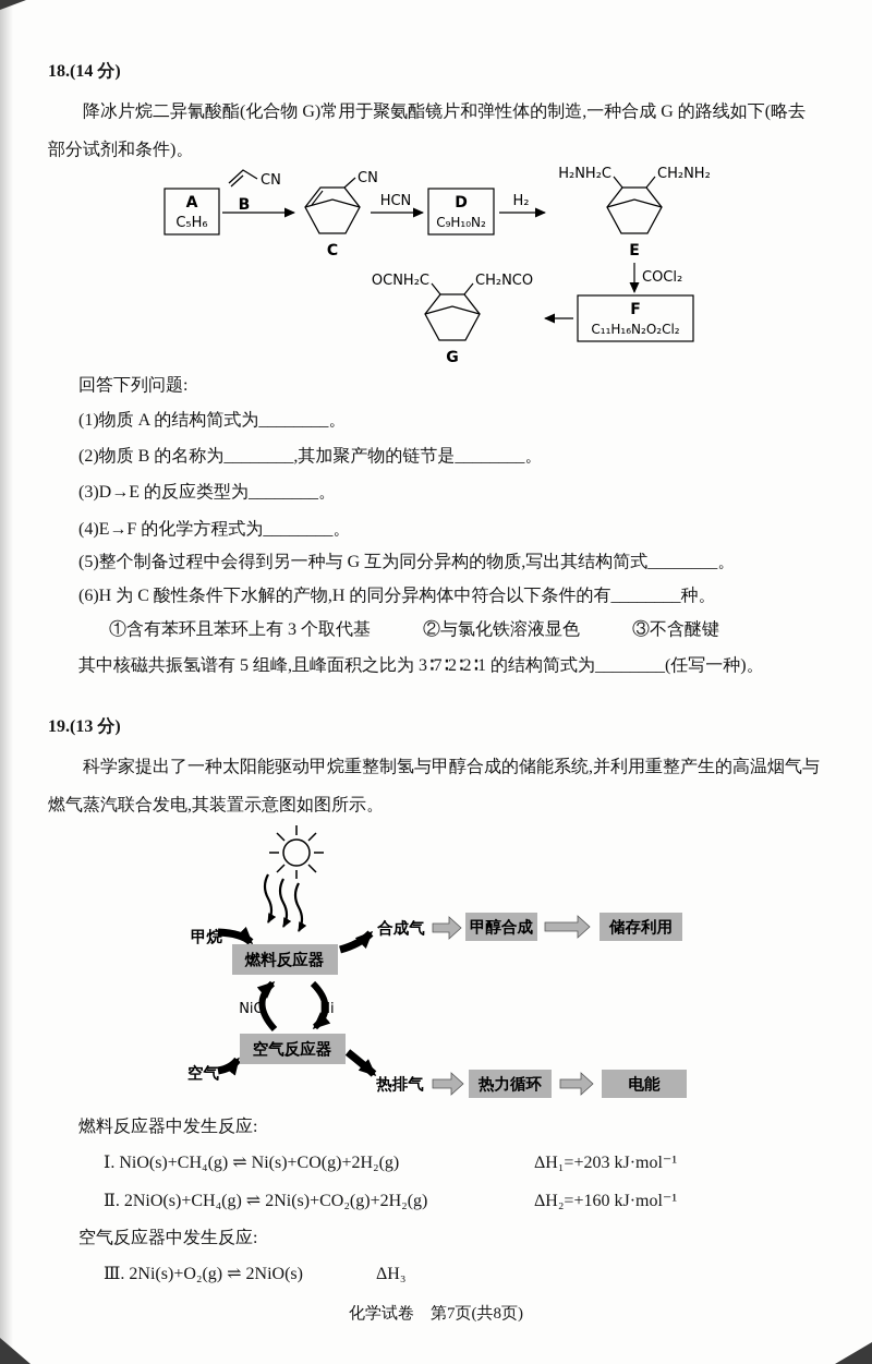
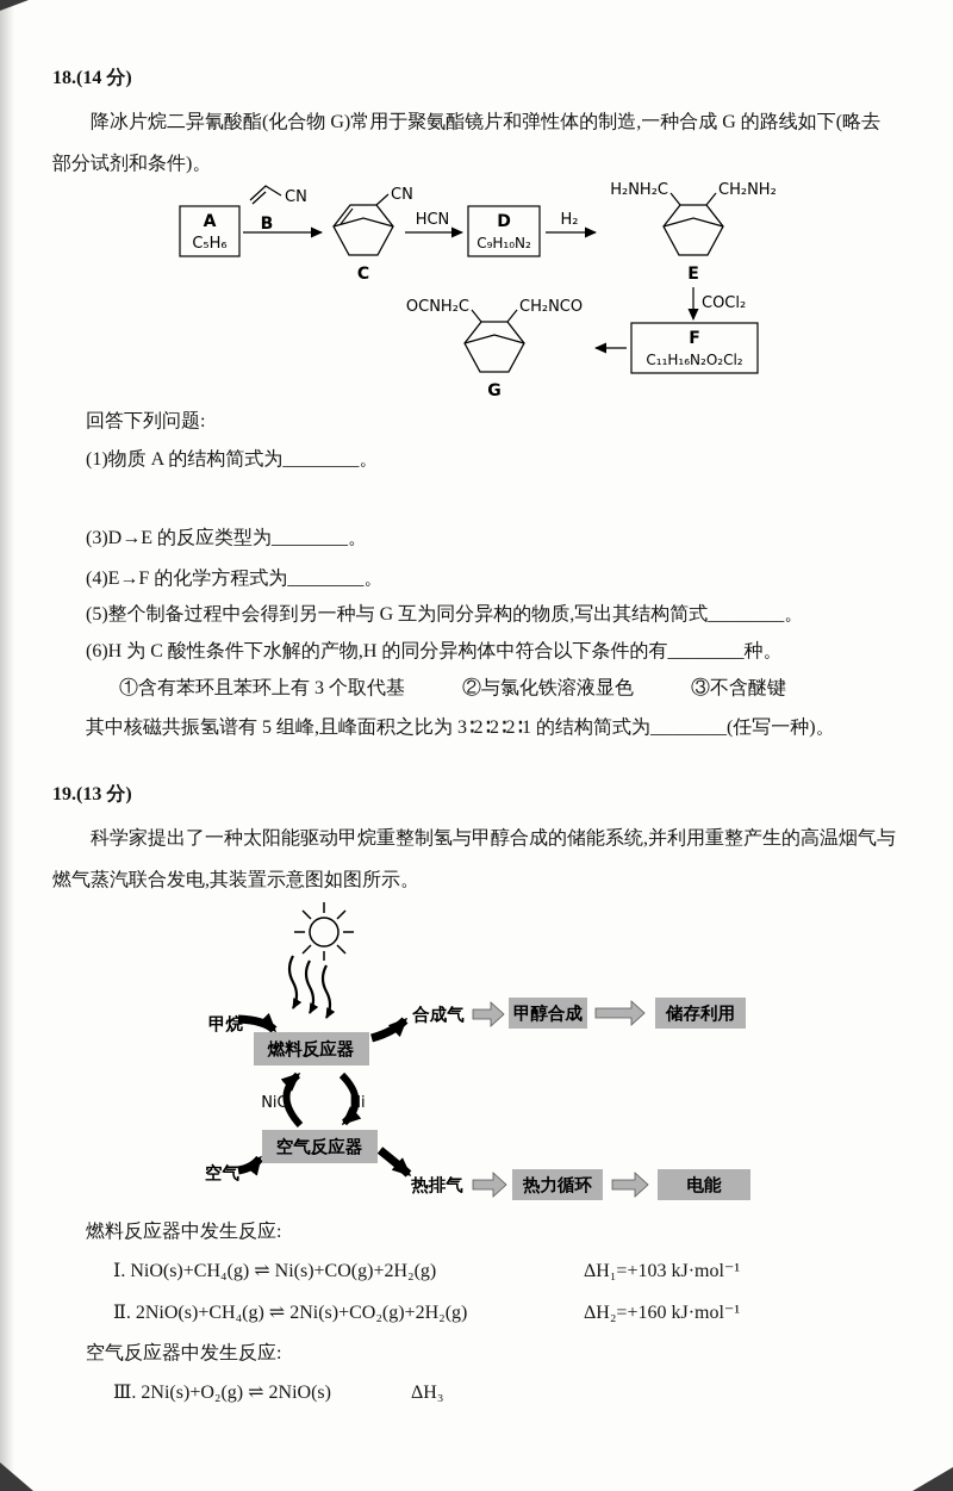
  18.(14 分)
  降冰片烷二异氰酸酯(化合物 G)常用于聚氨酯镜片和弹性体的制造,一种合成 G 的路线如下(略去
  部分试剂和条件)。
  A
  C₅H₆
  CN
  B
  CN
  C
  HCN
  D
  C₉H₁₀N₂
  H₂
  H₂NH₂C
  CH₂NH₂
  E
  COCl₂
  F
  C₁₁H₁₆N₂O₂Cl₂
  OCNH₂C
  CH₂NCO
  G
  回答下列问题:
  (1)物质 A 的结构简式为________。
- (2)物质 B 的名称为________,其加聚产物的链节是________。
  (3)D→E 的反应类型为________。
  (4)E→F 的化学方程式为________。
  (5)整个制备过程中会得到另一种与 G 互为同分异构的物质,写出其结构简式________。
  (6)H 为 C 酸性条件下水解的产物,H 的同分异构体中符合以下条件的有________种。
  ①含有苯环且苯环上有 3 个取代基 ②与氯化铁溶液显色 ③不含醚键
- 其中核磁共振氢谱有 5 组峰,且峰面积之比为 3∶7∶2∶2∶1 的结构简式为________(任写一种)。
+ 其中核磁共振氢谱有 5 组峰,且峰面积之比为 3∶2∶2∶2∶1 的结构简式为________(任写一种)。
  19.(13 分)
  科学家提出了一种太阳能驱动甲烷重整制氢与甲醇合成的储能系统,并利用重整产生的高温烟气与
  燃气蒸汽联合发电,其装置示意图如图所示。
  甲烷
  空气
  燃料反应器
  空气反应器
  NiO
  Ni
  合成气
  甲醇合成
  储存利用
  热排气
  热力循环
  电能
  燃料反应器中发生反应:
  Ⅰ. NiO(s)+CH₄(g) ⇌ Ni(s)+CO(g)+2H₂(g)
- ΔH₁=+203 kJ·mol⁻¹
+ ΔH₁=+103 kJ·mol⁻¹
  Ⅱ. 2NiO(s)+CH₄(g) ⇌ 2Ni(s)+CO₂(g)+2H₂(g)
  ΔH₂=+160 kJ·mol⁻¹
  空气反应器中发生反应:
  Ⅲ. 2Ni(s)+O₂(g) ⇌ 2NiO(s)
  ΔH₃
- 化学试卷 第7页(共8页)
